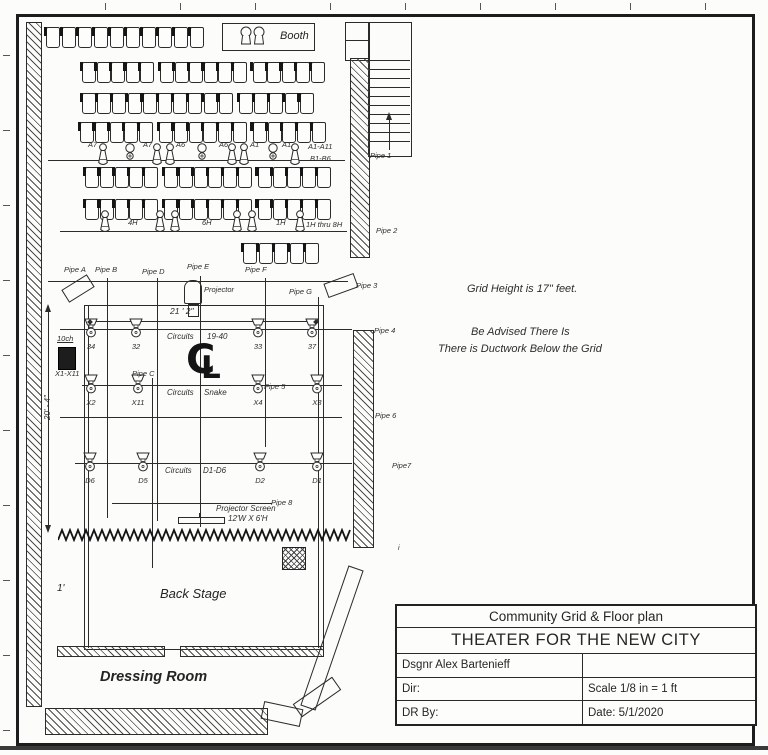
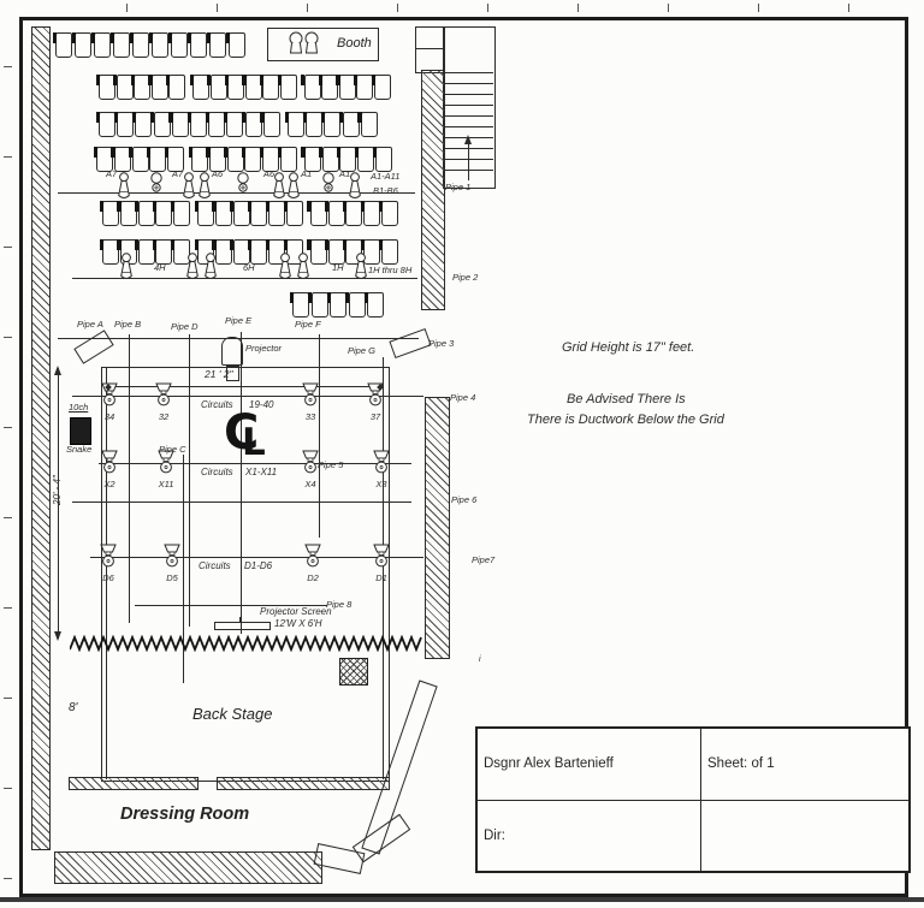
  34
  32
  33
  37
  X2
  X11
  X4
  X3
  D6
  D5
  D2
  D1
  Pipe 1
  Pipe 2
  Pipe 3
  Pipe 4
  Pipe 5
  Pipe 6
  Pipe7
  Pipe 8
  Pipe A
  Pipe B
  Pipe C
  Pipe D
  Pipe E
  Pipe F
  Pipe G
  Projector
  Circuits
  19-40
  Circuits
- Snake
+ X1-X11
  Circuits
  D1-D6
  21 ' 2"
  10ch
- X1-X11
+ Snake
  A1-A11
  B1-B6
  1H thru 8H
  A7
  A7
  A6
  A6
  A1
  A1
  4H
  6H
  1H
  Projector Screen
  12'W X 6'H
  Booth
  Back Stage
  Dressing Room
- 1'
+ 8'
  C
  L
  Grid Height is 17" feet.
  Be Advised There Is
  There is Ductwork Below the Grid
- Community Grid & Floor plan
- THEATER FOR THE NEW CITY
  Dsgnr Alex Bartenieff
+ Sheet: of 1
  Dir:
- Scale 1/8 in = 1 ft
- DR By:
- Date: 5/1/2020
